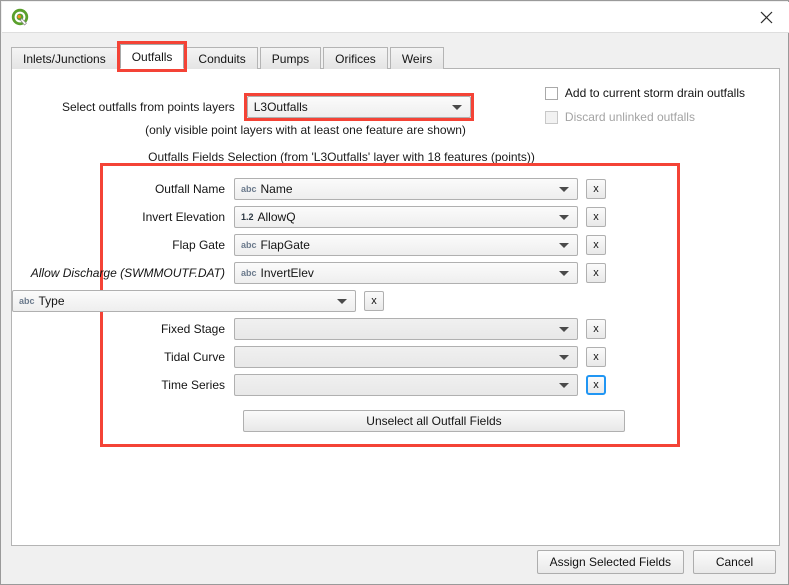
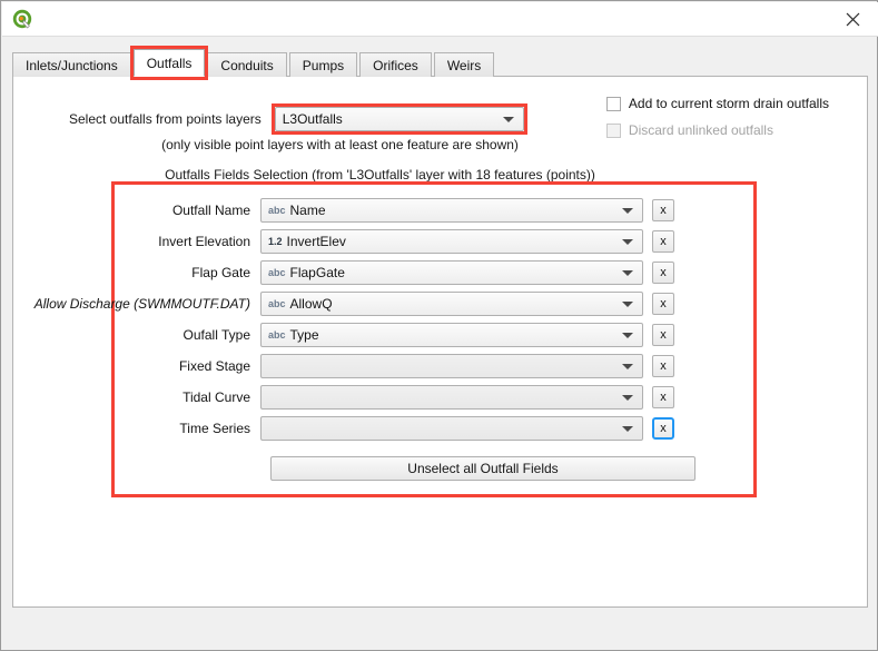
  Inlets/Junctions
  Outfalls
  Conduits
  Pumps
  Orifices
  Weirs
  Select outfalls from points layers
  L3Outfalls
  (only visible point layers with at least one feature are shown)
  Add to current storm drain outfalls
  Discard unlinked outfalls
  Outfalls Fields Selection (from 'L3Outfalls' layer with 18 features (points))
  Outfall Name
  abc
  Name
  x
  Invert Elevation
  1.2
- AllowQ
+ InvertElev
  x
  Flap Gate
  abc
  FlapGate
  x
  Allow Discharge (SWMMOUTF.DAT)
  abc
- InvertElev
+ AllowQ
  x
+ Oufall Type
  abc
  Type
  x
  Fixed Stage
  x
  Tidal Curve
  x
  Time Series
  x
  Unselect all Outfall Fields
- Assign Selected Fields
- Cancel
